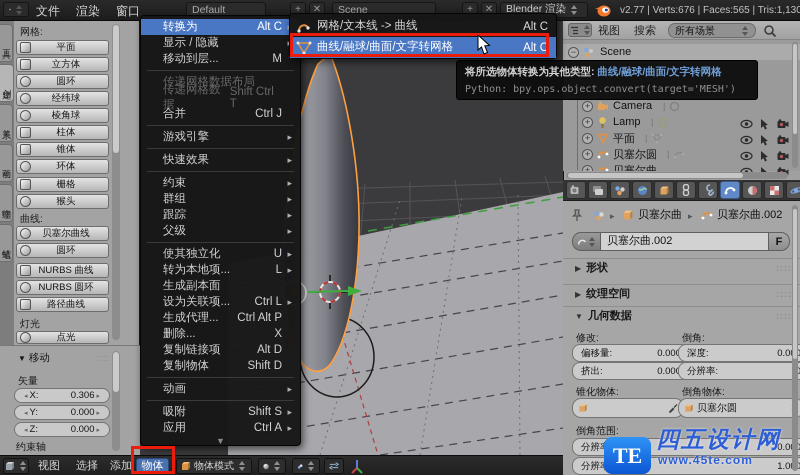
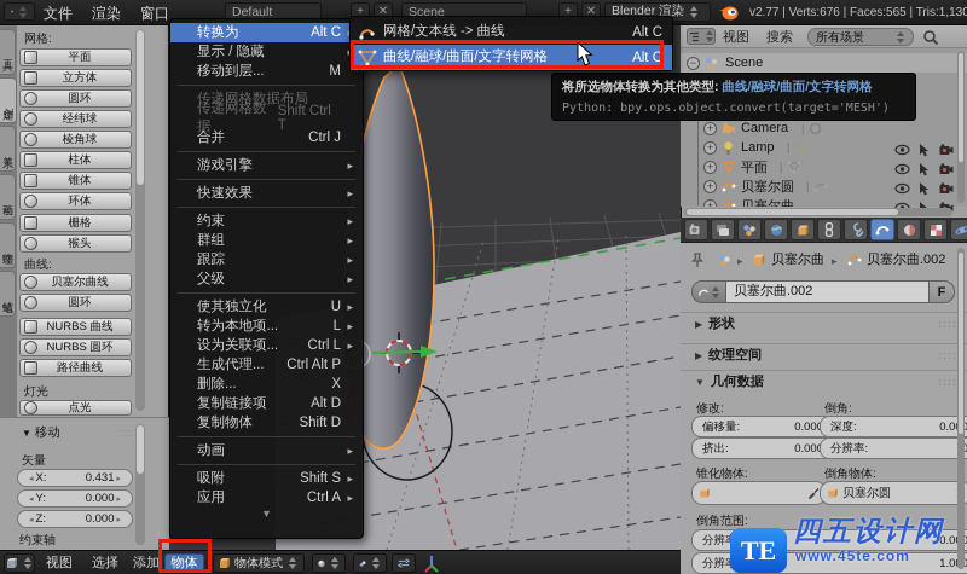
  文件
  渲染
  窗口
  Default
  +
  ✕
  Scene
  +
  ✕
  Blender 渲染
  v2.77 | Verts:676 | Faces:565 | Tris:1,130
  网格:
  平面
  立方体
  圆环
  经纬球
  棱角球
  柱体
  锥体
  环体
  栅格
  猴头
  曲线:
  贝塞尔曲线
  圆环
  NURBS 曲线
  NURBS 圆环
  路径曲线
  灯光
  点光
  ▼ 移动
  矢量
  X:
- 0.306
+ 0.431
  Y:
  0.000
  Z:
  0.000
  约束轴
  视图
  选择
  添加
  物体
  物体模式
  转换为
  Alt C
  显示 / 隐藏
  移动到层...
  M
  传递网格数据布局
  传递网格数据
  Shift Ctrl T
  合并
  Ctrl J
  游戏引擎
  快速效果
  约束
  群组
  跟踪
  父级
  使其独立化
  U
  转为本地项...
  L
- 生成副本面
  设为关联项...
  Ctrl L
  生成代理...
  Ctrl Alt P
  删除...
  X
  复制链接项
  Alt D
  复制物体
  Shift D
  动画
  吸附
  Shift S
  应用
  Ctrl A
  ▼
  网格/文本线 -> 曲线
  Alt C
  曲线/融球/曲面/文字转网格
  Alt C
  将所选物体转换为其他类型: 曲线/融球/曲面/文字转网格
  Python: bpy.ops.object.convert(target='MESH')
  视图
  搜索
  所有场景
  −
  Scene
  +
  Camera
  +
  Lamp
  +
  平面
  +
  贝塞尔圆
  +
  ▸
  贝塞尔曲
  ▸
  贝塞尔曲.002
  贝塞尔曲.002
  F
  ▶
  形状
  ::::
  ▶
  纹理空间
  ::::
  ▼
  几何数据
  ::::
  修改:
  倒角:
  偏移量:
  0.00
  深度:
  0.00
  挤出:
  0.00
  分辨率:
  0
  锥化物体:
  倒角物体:
  贝塞尔圆
  倒角范围:
  0.00
  1.00
  TE
  四五设计网
  www.45te.com
